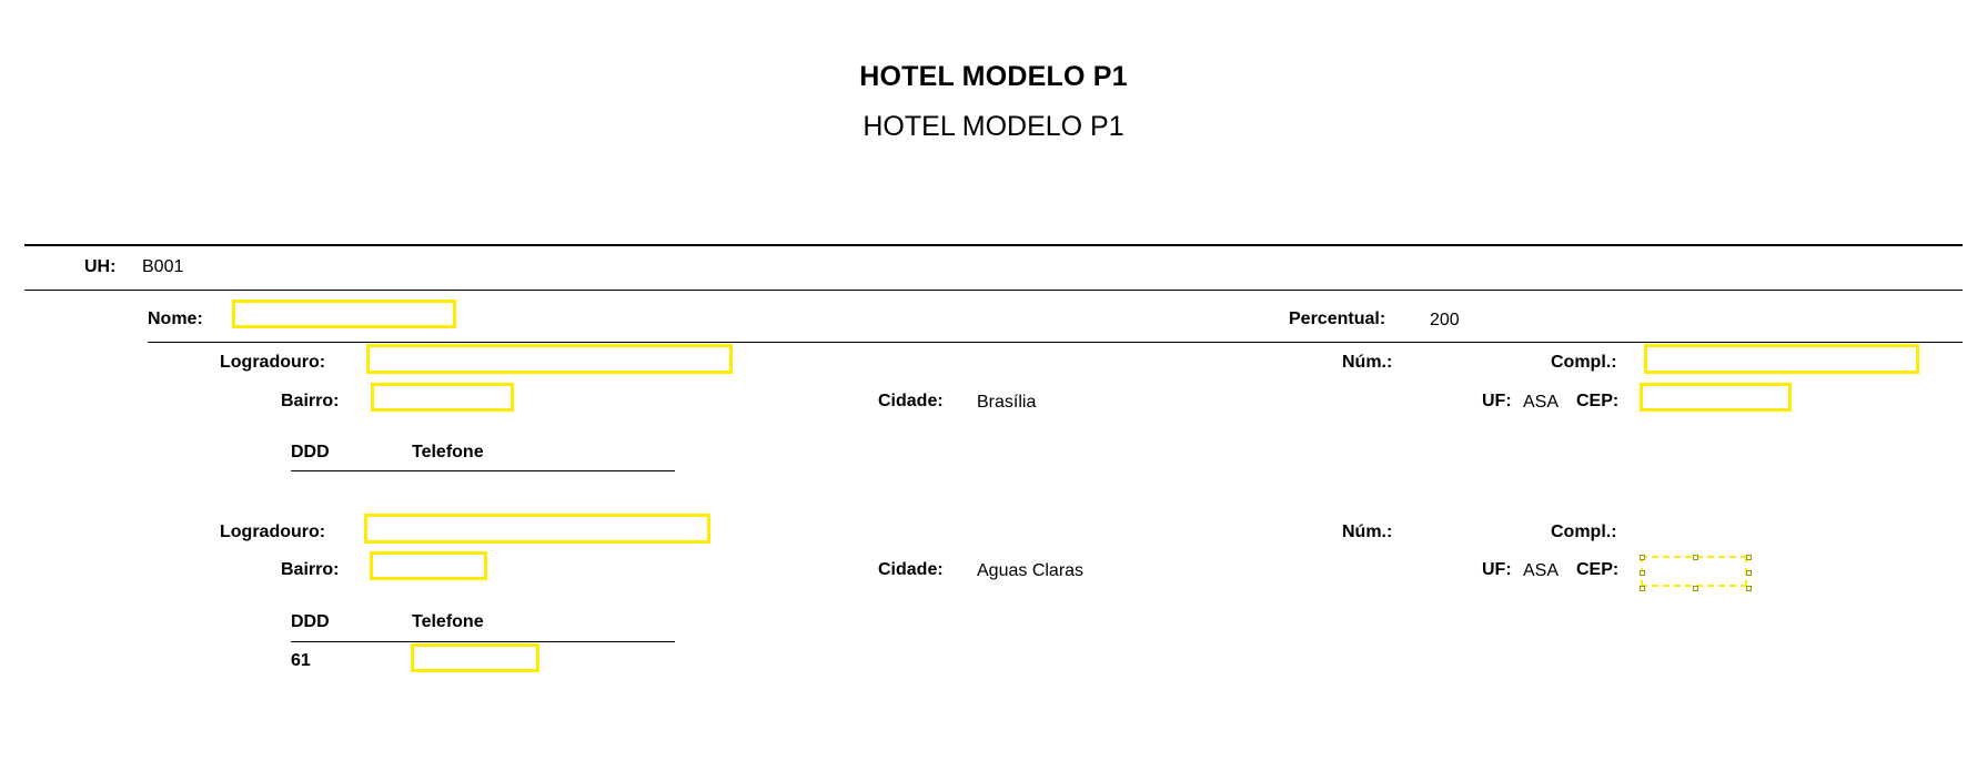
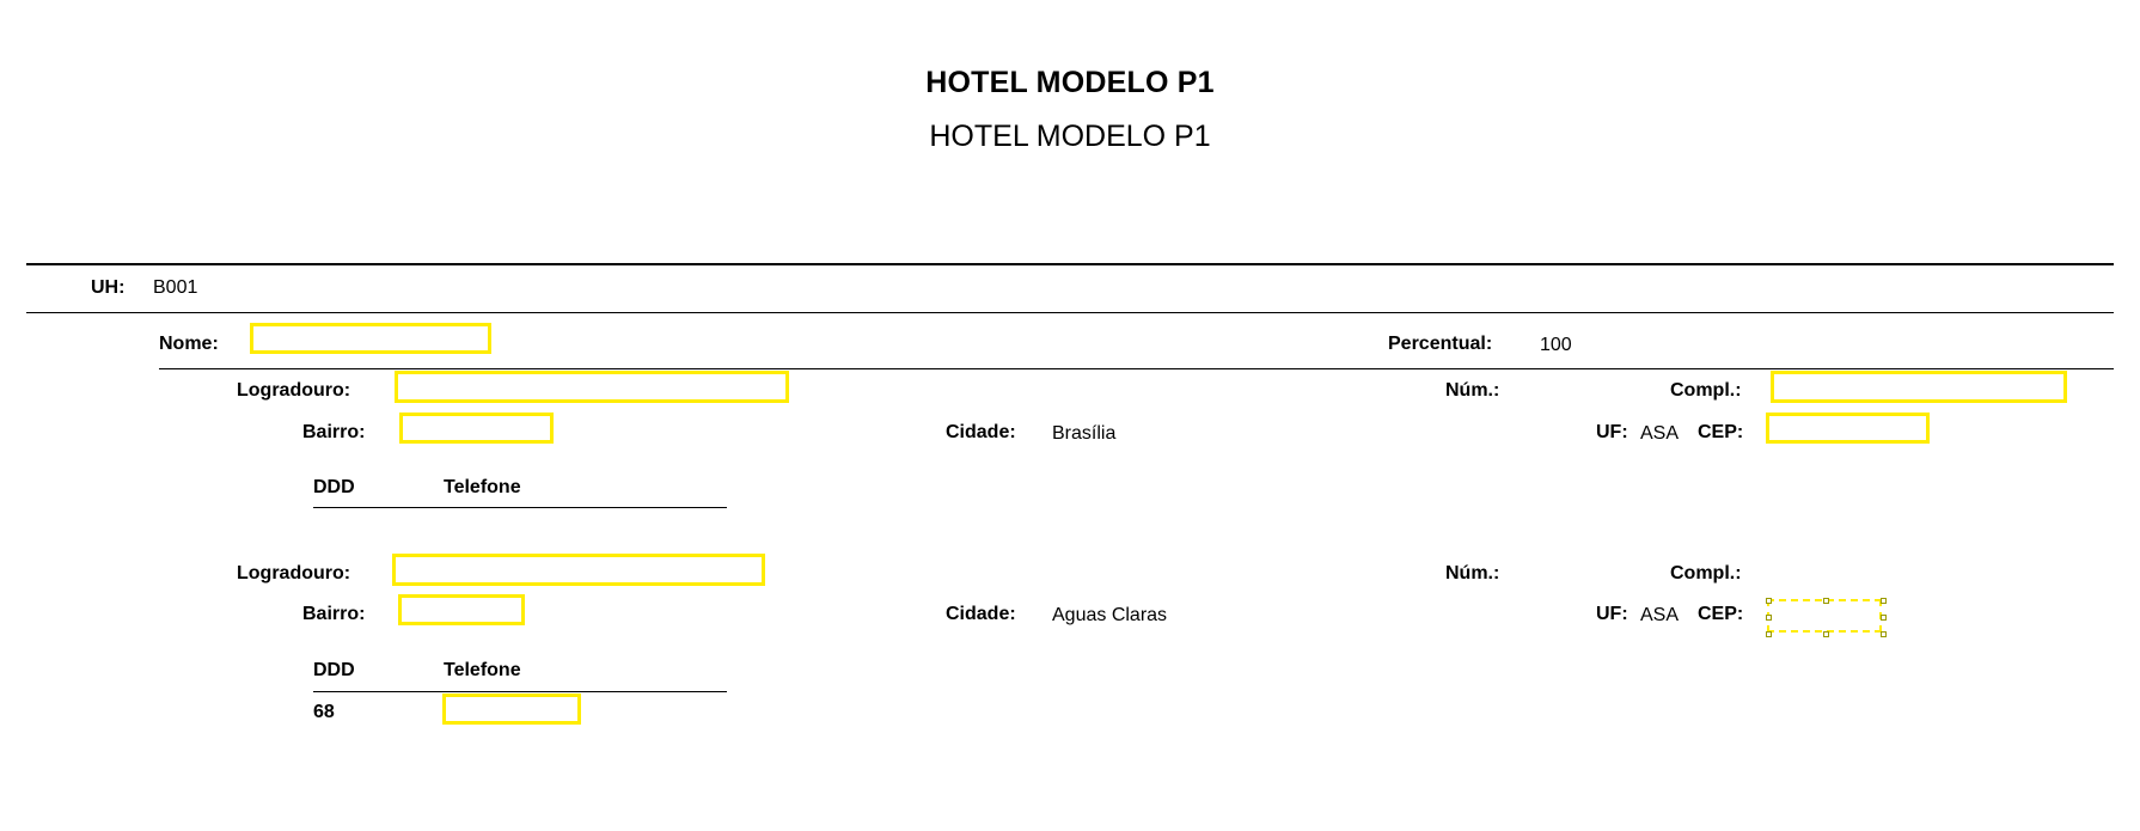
  HOTEL MODELO P1
  HOTEL MODELO P1
  UH:
  B001
  Nome:
  Percentual:
- 200
+ 100
  Logradouro:
  Núm.:
  Compl.:
  Bairro:
  Cidade:
  Brasília
  UF:
  ASA
  CEP:
  DDD
  Telefone
  Logradouro:
  Núm.:
  Compl.:
  Bairro:
  Cidade:
  Aguas Claras
  UF:
  ASA
  CEP:
  DDD
  Telefone
- 61
+ 68
